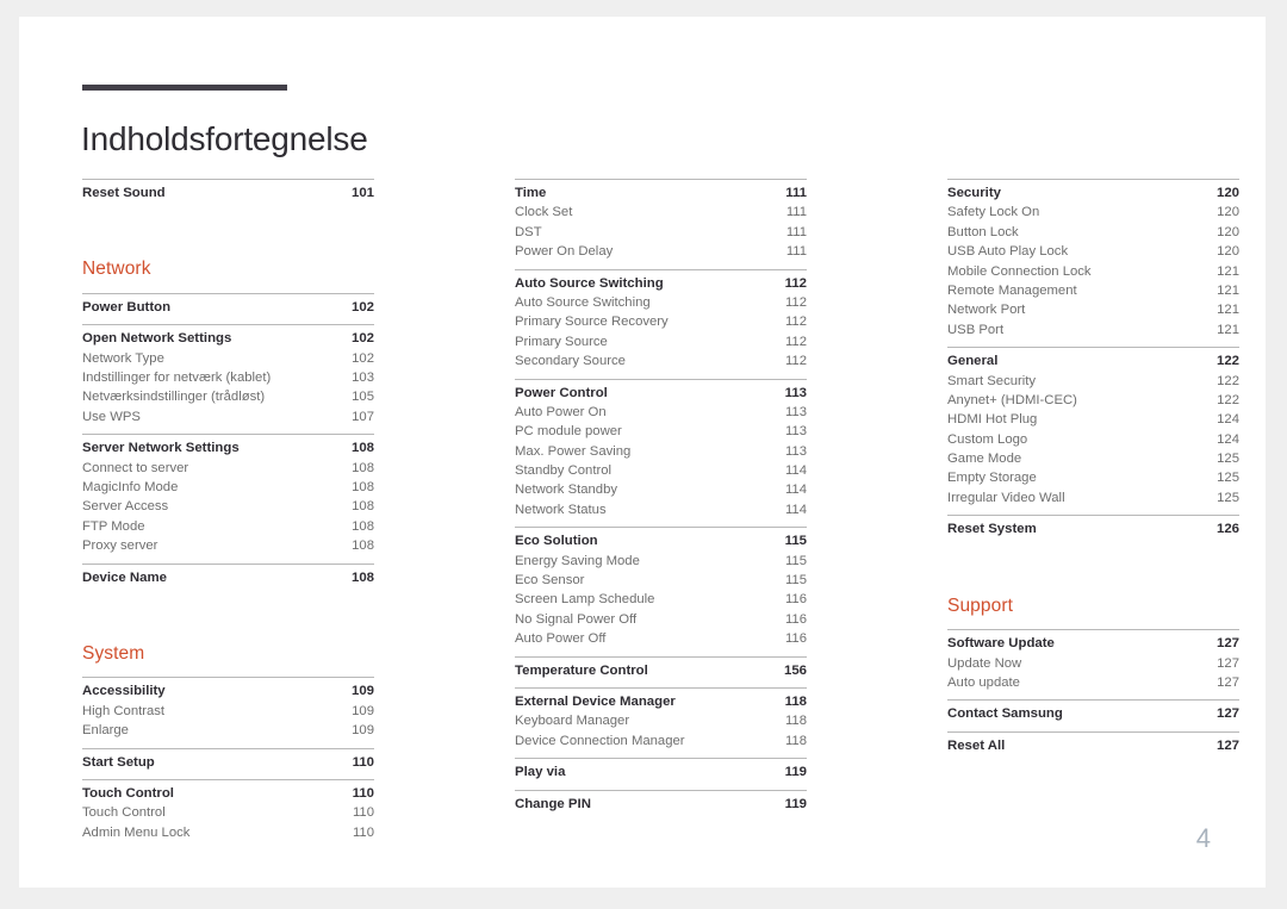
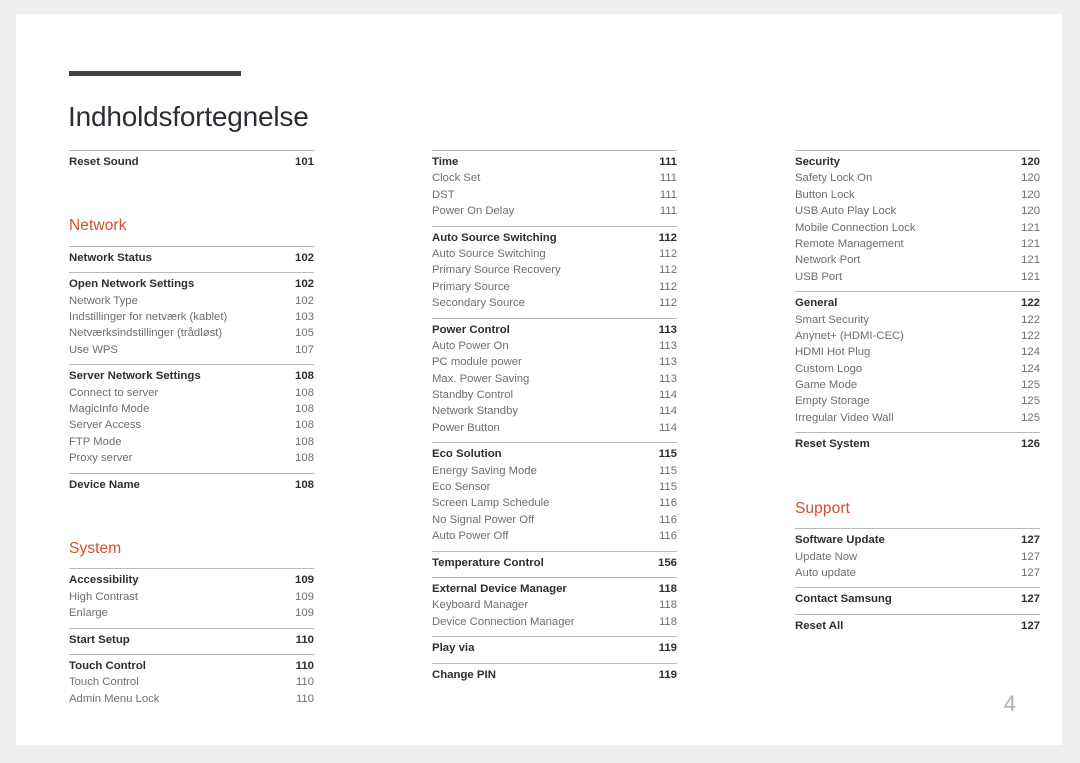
  Indholdsfortegnelse
  Reset Sound
  101
  Network
- Power Button
+ Network Status
  102
  Open Network Settings
  102
  Network Type
  102
  Indstillinger for netværk (kablet)
  103
  Netværksindstillinger (trådløst)
  105
  Use WPS
  107
  Server Network Settings
  108
  Connect to server
  108
  MagicInfo Mode
  108
  Server Access
  108
  FTP Mode
  108
  Proxy server
  108
  Device Name
  108
  System
  Accessibility
  109
  High Contrast
  109
  Enlarge
  109
  Start Setup
  110
  Touch Control
  110
  Touch Control
  110
  Admin Menu Lock
  110
  Time
  111
  Clock Set
  111
  DST
  111
  Power On Delay
  111
  Auto Source Switching
  112
  Auto Source Switching
  112
  Primary Source Recovery
  112
  Primary Source
  112
  Secondary Source
  112
  Power Control
  113
  Auto Power On
  113
  PC module power
  113
  Max. Power Saving
  113
  Standby Control
  114
  Network Standby
  114
- Network Status
+ Power Button
  114
  Eco Solution
  115
  Energy Saving Mode
  115
  Eco Sensor
  115
  Screen Lamp Schedule
  116
  No Signal Power Off
  116
  Auto Power Off
  116
  Temperature Control
  156
  External Device Manager
  118
  Keyboard Manager
  118
  Device Connection Manager
  118
  Play via
  119
  Change PIN
  119
  Security
  120
  Safety Lock On
  120
  Button Lock
  120
  USB Auto Play Lock
  120
  Mobile Connection Lock
  121
  Remote Management
  121
  Network Port
  121
  USB Port
  121
  General
  122
  Smart Security
  122
  Anynet+ (HDMI-CEC)
  122
  HDMI Hot Plug
  124
  Custom Logo
  124
  Game Mode
  125
  Empty Storage
  125
  Irregular Video Wall
  125
  Reset System
  126
  Support
  Software Update
  127
  Update Now
  127
  Auto update
  127
  Contact Samsung
  127
  Reset All
  127
  4
